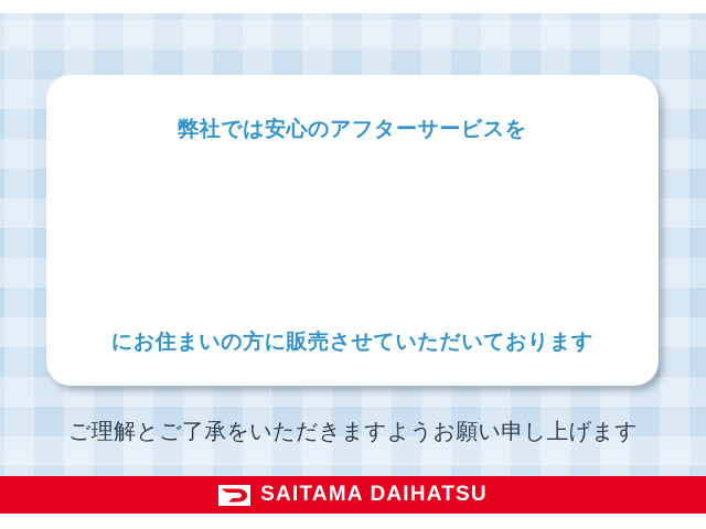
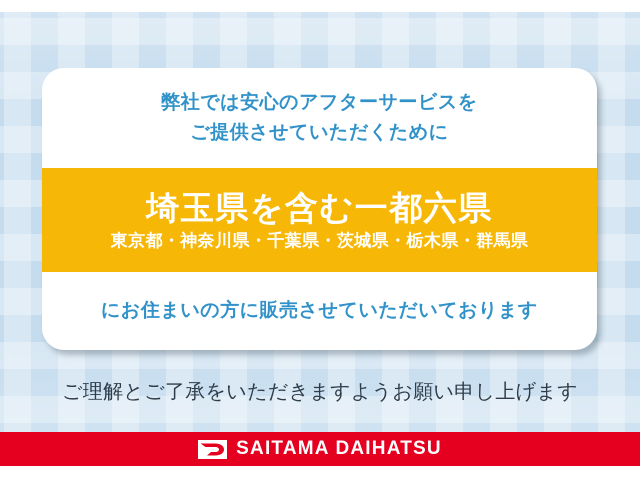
  弊社では安心のアフターサービスを
+ ご提供させていただくために
+ 埼玉県を含む一都六県
+ 東京都・神奈川県・千葉県・茨城県・栃木県・群馬県
  にお住まいの方に販売させていただいております
  ご理解とご了承をいただきますようお願い申し上げます
  SAITAMA DAIHATSU
